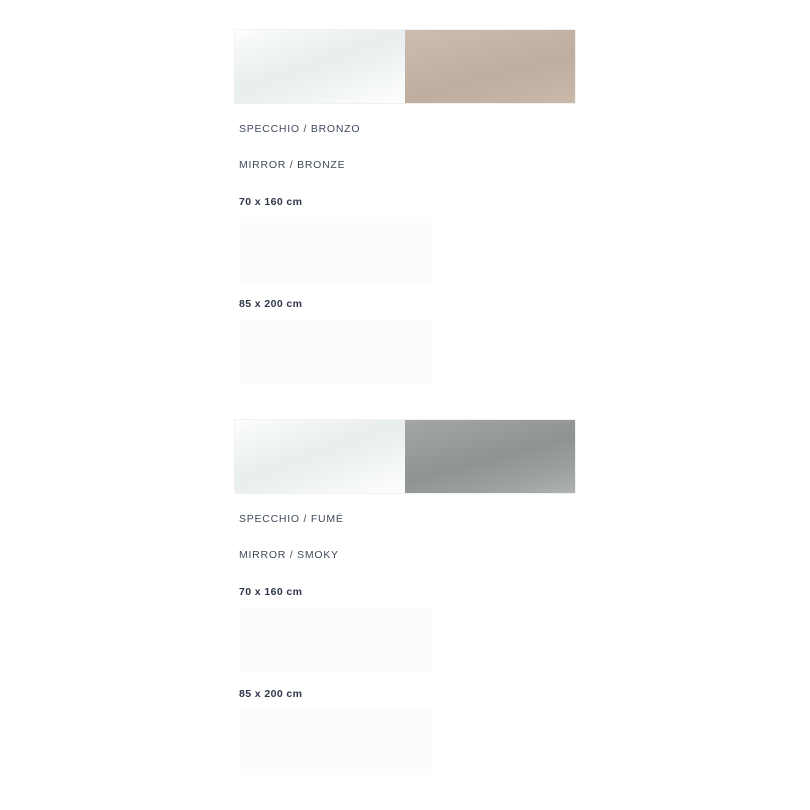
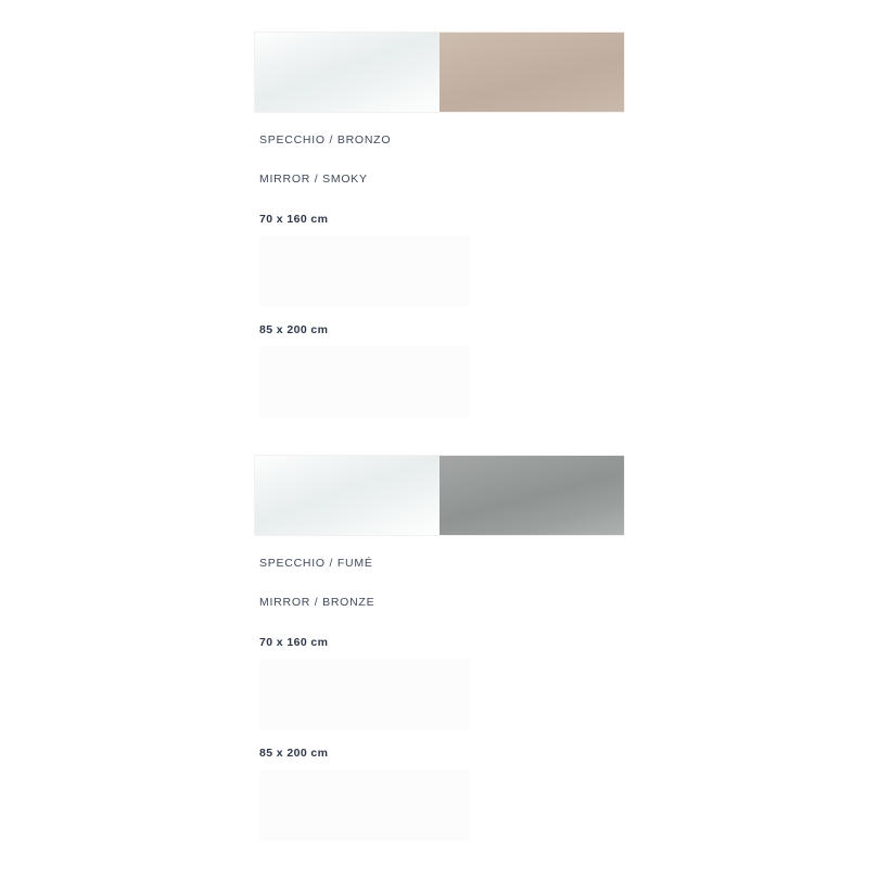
  SPECCHIO / BRONZO
- MIRROR / BRONZE
+ MIRROR / SMOKY
  70 x 160 cm
  85 x 200 cm
  SPECCHIO / FUMÉ
- MIRROR / SMOKY
+ MIRROR / BRONZE
  70 x 160 cm
  85 x 200 cm
